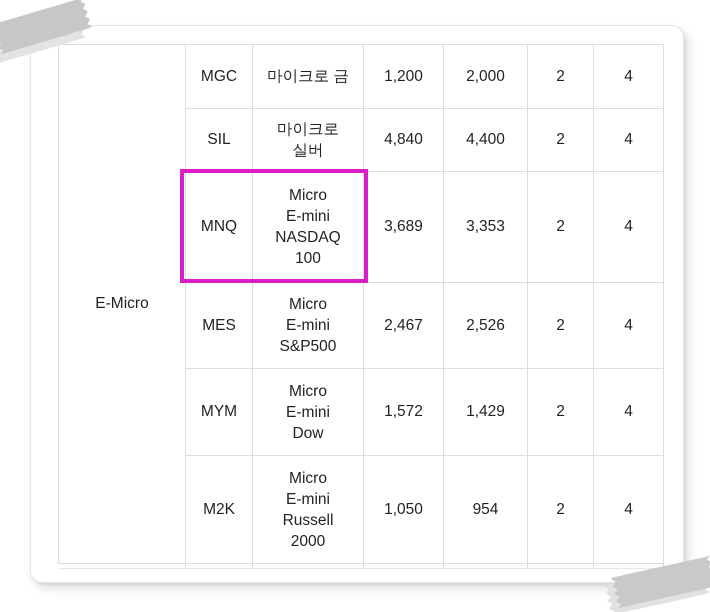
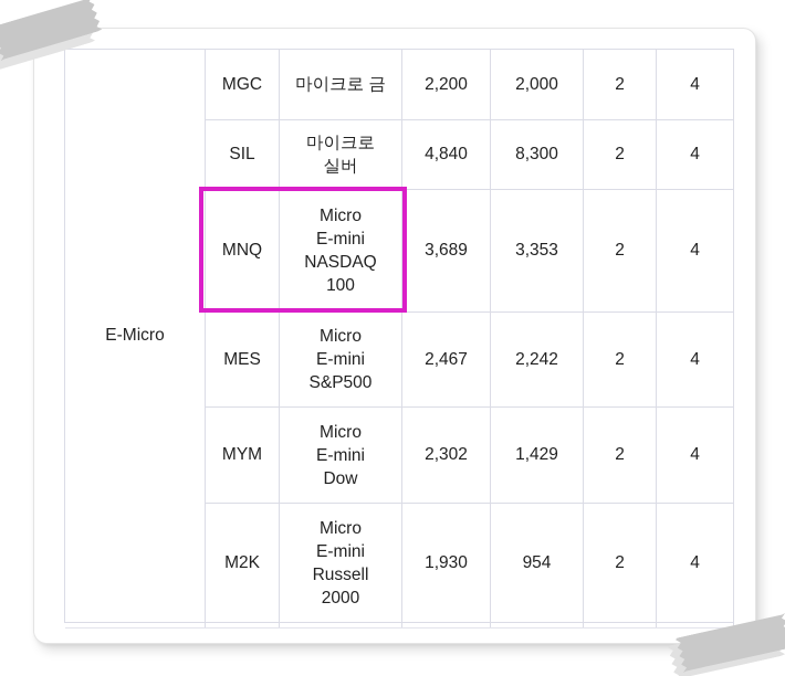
- E-Micro	MGC	마이크로 금	1,200	2,000	2	4
+ E-Micro	MGC	마이크로 금	2,200	2,000	2	4
- SIL	마이크로 실버	4,840	4,400	2	4
+ SIL	마이크로 실버	4,840	8,300	2	4
  MNQ	Micro E-mini NASDAQ 100	3,689	3,353	2	4
- MES	Micro E-mini S&P500	2,467	2,526	2	4
+ MES	Micro E-mini S&P500	2,467	2,242	2	4
- MYM	Micro E-mini Dow	1,572	1,429	2	4
+ MYM	Micro E-mini Dow	2,302	1,429	2	4
- M2K	Micro E-mini Russell 2000	1,050	954	2	4
+ M2K	Micro E-mini Russell 2000	1,930	954	2	4
